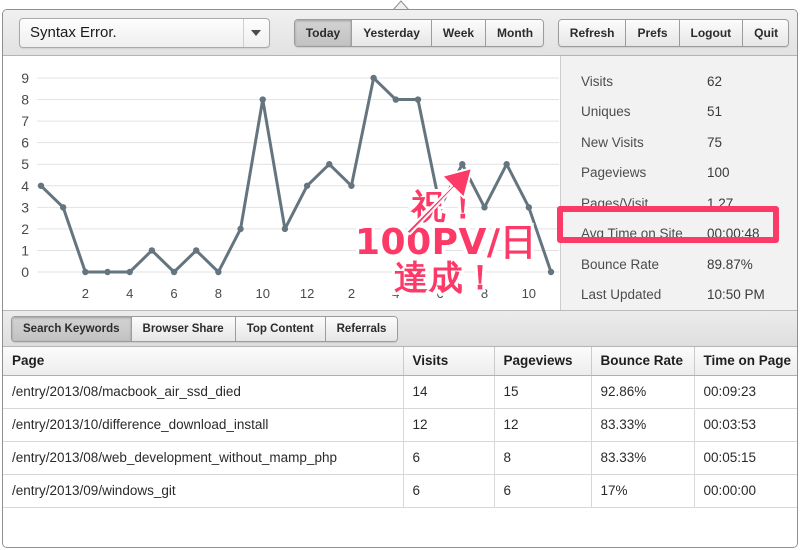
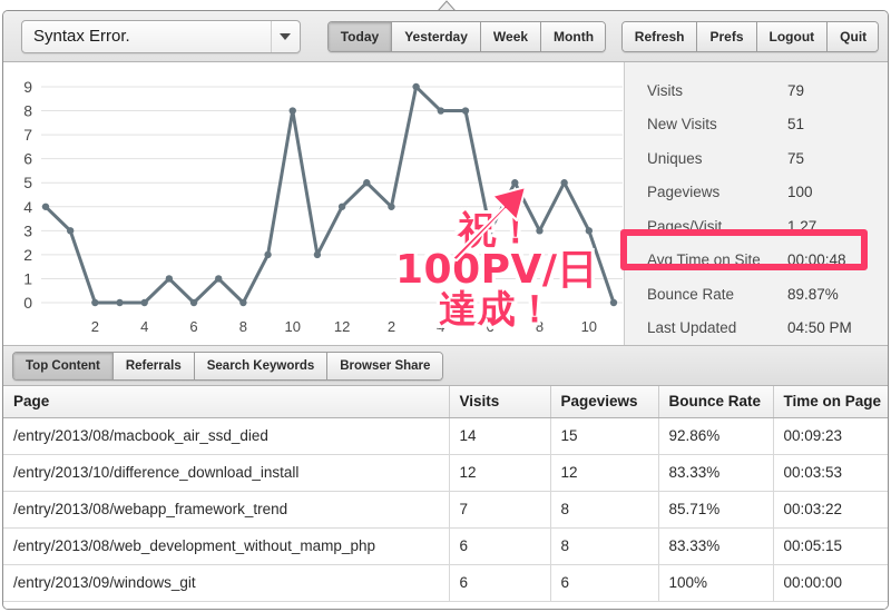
  Syntax Error.
  Today
  Yesterday
  Week
  Month
  Refresh
  Prefs
  Logout
  Quit
  0
  1
  2
  3
  4
  5
  6
  7
  8
  9
  2
  4
  6
  8
  10
  12
  2
  4
  6
  8
  10
  Visits
- 62
+ 79
- Uniques
+ New Visits
  51
- New Visits
+ Uniques
  75
  Pageviews
  100
  Pages/Visit
  1.27
  Avg Time on Site
  00:00:48
  Bounce Rate
  89.87%
  Last Updated
- 10:50 PM
+ 04:50 PM
- Search Keywords
+ Top Content
- Browser Share
+ Referrals
- Top Content
+ Search Keywords
- Referrals
+ Browser Share
  Page	Visits	Pageviews	Bounce Rate	Time on Page
  /entry/2013/08/macbook_air_ssd_died	14	15	92.86%	00:09:23
  /entry/2013/10/difference_download_install	12	12	83.33%	00:03:53
+ /entry/2013/08/webapp_framework_trend	7	8	85.71%	00:03:22
  /entry/2013/08/web_development_without_mamp_php	6	8	83.33%	00:05:15
- /entry/2013/09/windows_git	6	6	17%	00:00:00
+ /entry/2013/09/windows_git	6	6	100%	00:00:00
  祝！
  100PV/日
  達成！
